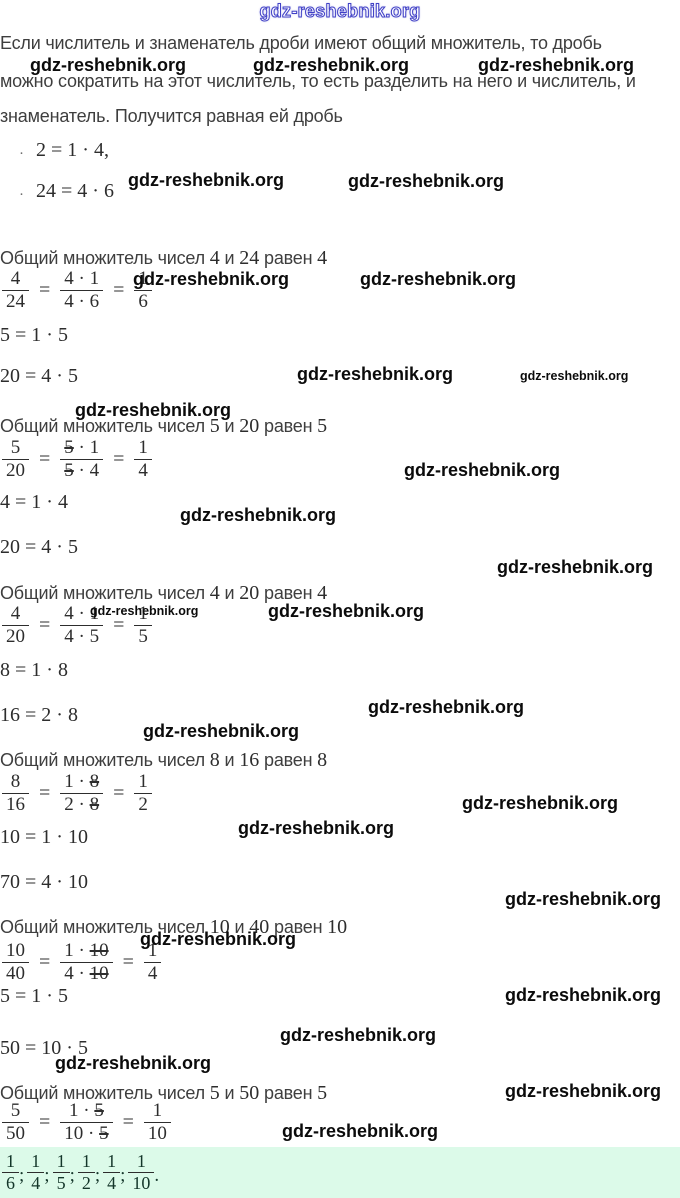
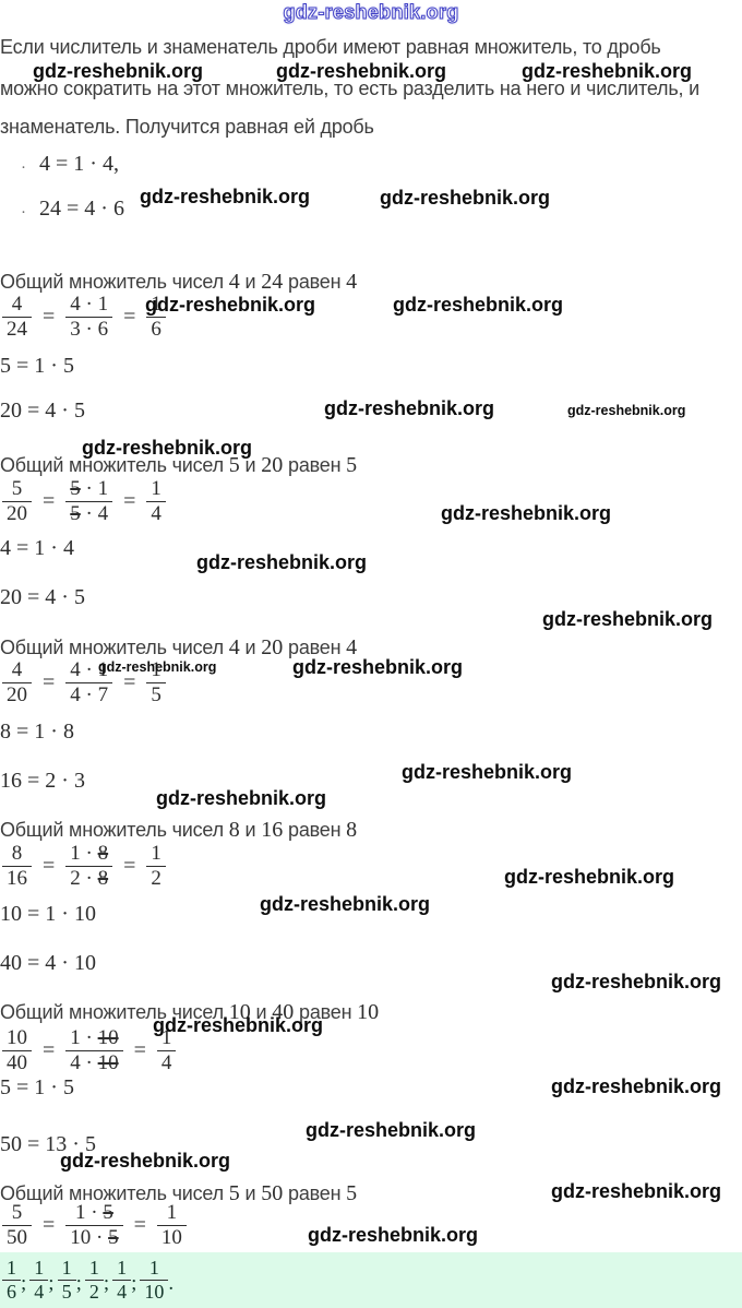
  gdz-reshebnik.org
- Если числитель и знаменатель дроби имеют общий множитель, то дробь
+ Если числитель и знаменатель дроби имеют равная множитель, то дробь
- можно сократить на этот числитель, то есть разделить на него и числитель, и
+ можно сократить на этот множитель, то есть разделить на него и числитель, и
  знаменатель. Получится равная ей дробь
  ·
- 2 = 1 · 4,
+ 4 = 1 · 4,
  ·
  24 = 4 · 6
  Общий множитель чисел 4 и 24 равен 4
  5 = 1 · 5
  20 = 4 · 5
  Общий множитель чисел 5 и 20 равен 5
  4 = 1 · 4
  20 = 4 · 5
  Общий множитель чисел 4 и 20 равен 4
  8 = 1 · 8
- 16 = 2 · 8
+ 16 = 2 · 3
  Общий множитель чисел 8 и 16 равен 8
  10 = 1 · 10
- 70 = 4 · 10
+ 40 = 4 · 10
  Общий множитель чисел 10 и 40 равен 10
  5 = 1 · 5
- 50 = 10 · 5
+ 50 = 13 · 5
  Общий множитель чисел 5 и 50 равен 5
  4
  24
  =
  4 · 1
- 4 · 6
+ 3 · 6
  =
  1
  6
  5
  20
  =
  5 · 1
  5 · 4
  =
  1
  4
  4
  20
  =
  4 · 1
- 4 · 5
+ 4 · 7
  =
  1
  5
  8
  16
  =
  1 · 8
  2 · 8
  =
  1
  2
  10
  40
  =
  1 · 10
  4 · 10
  =
  1
  4
  5
  50
  =
  1 · 5
  10 · 5
  =
  1
  10
  gdz-reshebnik.org
  gdz-reshebnik.org
  gdz-reshebnik.org
  gdz-reshebnik.org
  gdz-reshebnik.org
  gdz-reshebnik.org
  gdz-reshebnik.org
  gdz-reshebnik.org
  gdz-reshebnik.org
  gdz-reshebnik.org
  gdz-reshebnik.org
  gdz-reshebnik.org
  gdz-reshebnik.org
  gdz-reshebnik.org
  gdz-reshebnik.org
  gdz-reshebnik.org
  gdz-reshebnik.org
  gdz-reshebnik.org
  gdz-reshebnik.org
  gdz-reshebnik.org
  gdz-reshebnik.org
  gdz-reshebnik.org
  gdz-reshebnik.org
  gdz-reshebnik.org
  gdz-reshebnik.org
  gdz-reshebnik.org
  1
  6
  ;
  1
  4
  ;
  1
  5
  ;
  1
  2
  ;
  1
  4
  ;
  1
  10
  .
